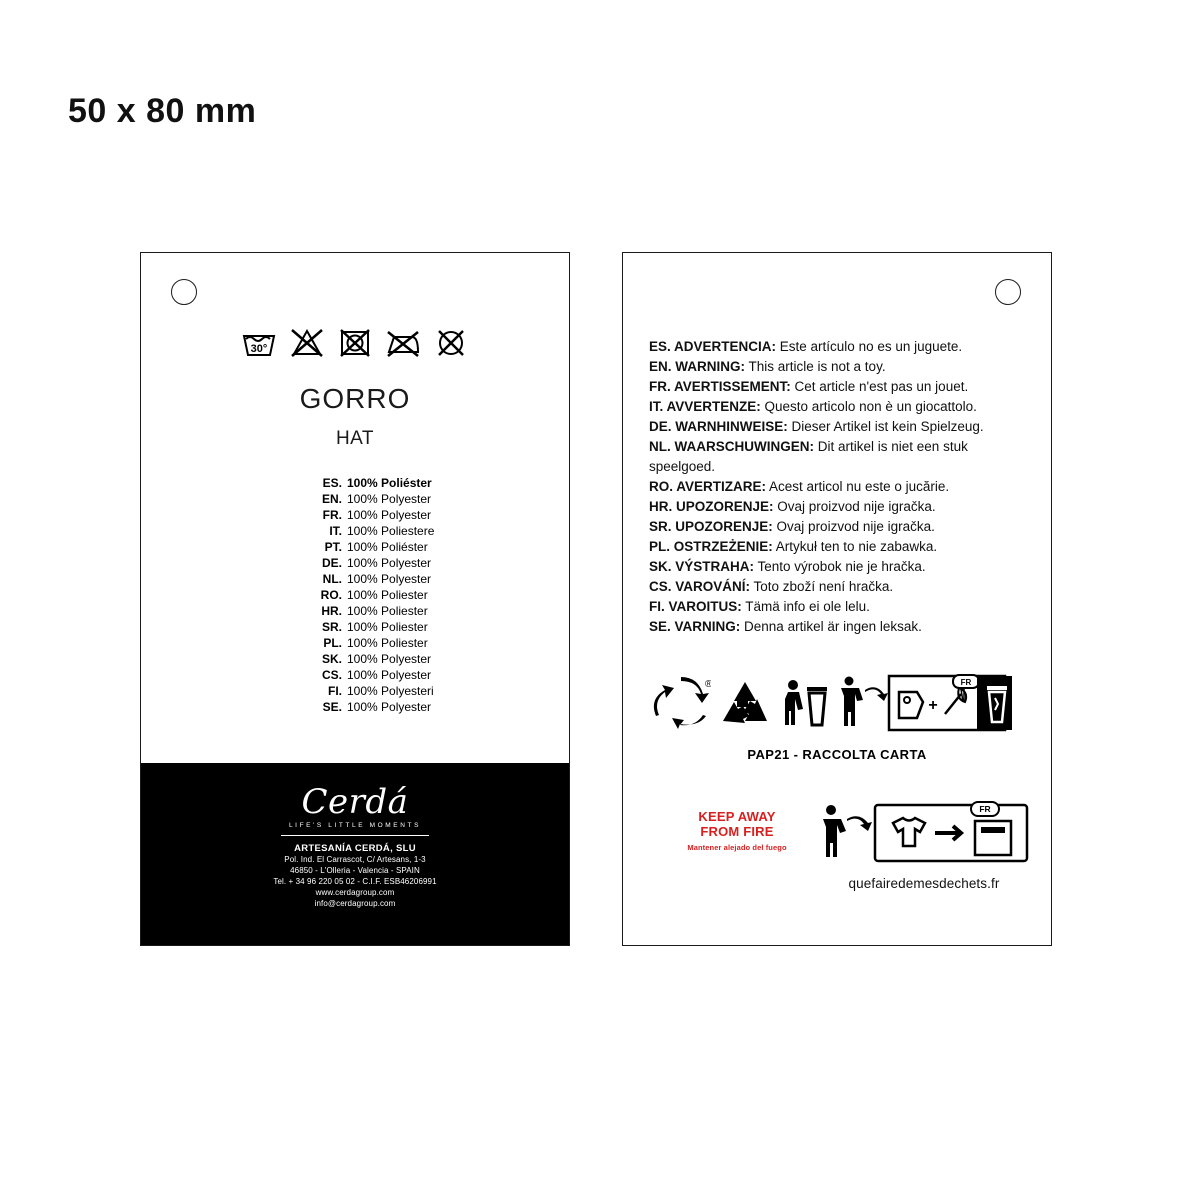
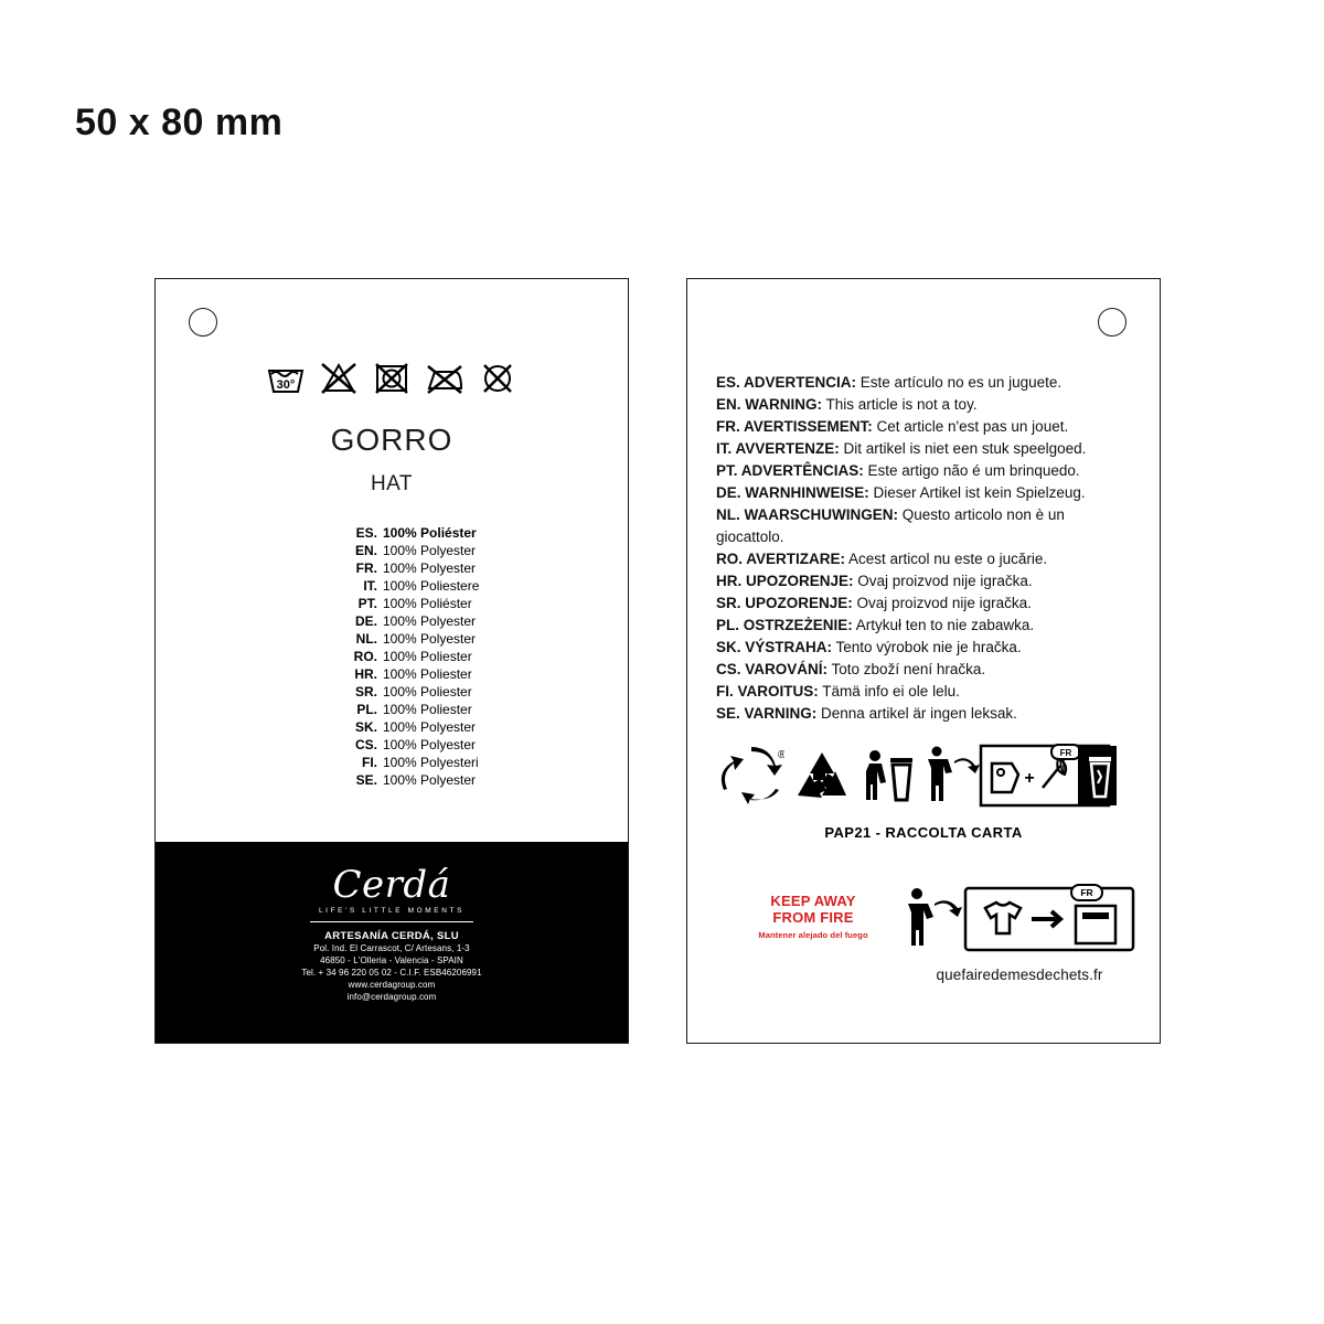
  50 x 80 mm
  30°
  GORRO
  HAT
  ES.
  100% Poliéster
  EN.
  100% Polyester
  FR.
  100% Polyester
  IT.
  100% Poliestere
  PT.
  100% Poliéster
  DE.
  100% Polyester
  NL.
  100% Polyester
  RO.
  100% Poliester
  HR.
  100% Poliester
  SR.
  100% Poliester
  PL.
  100% Poliester
  SK.
  100% Polyester
  CS.
  100% Polyester
  FI.
  100% Polyesteri
  SE.
  100% Polyester
  Cerdá
  ARTESANÍA CERDÁ, SLU
  Pol. Ind. El Carrascot, C/ Artesans, 1-3
  46850 - L'Olleria - Valencia - SPAIN
  Tel. + 34 96 220 05 02 - C.I.F. ESB46206991
  www.cerdagroup.com
  info@cerdagroup.com
  ES. ADVERTENCIA: Este artículo no es un juguete.
  EN. WARNING: This article is not a toy.
  FR. AVERTISSEMENT: Cet article n'est pas un jouet.
- IT. AVVERTENZE: Questo articolo non è un giocattolo.
+ IT. AVVERTENZE: Dit artikel is niet een stuk speelgoed.
+ PT. ADVERTÊNCIAS: Este artigo não é um brinquedo.
  DE. WARNHINWEISE: Dieser Artikel ist kein Spielzeug.
- NL. WAARSCHUWINGEN: Dit artikel is niet een stuk speelgoed.
+ NL. WAARSCHUWINGEN: Questo articolo non è un giocattolo.
  RO. AVERTIZARE: Acest articol nu este o jucărie.
  HR. UPOZORENJE: Ovaj proizvod nije igračka.
  SR. UPOZORENJE: Ovaj proizvod nije igračka.
  PL. OSTRZEŻENIE: Artykuł ten to nie zabawka.
  SK. VÝSTRAHA: Tento výrobok nie je hračka.
  CS. VAROVÁNÍ: Toto zboží není hračka.
  FI. VAROITUS: Tämä info ei ole lelu.
  SE. VARNING: Denna artikel är ingen leksak.
  ®
  FR
  +
  PAP21 - RACCOLTA CARTA
  KEEP AWAY
  FROM FIRE
  Mantener alejado del fuego
  FR
  quefairedemesdechets.fr
